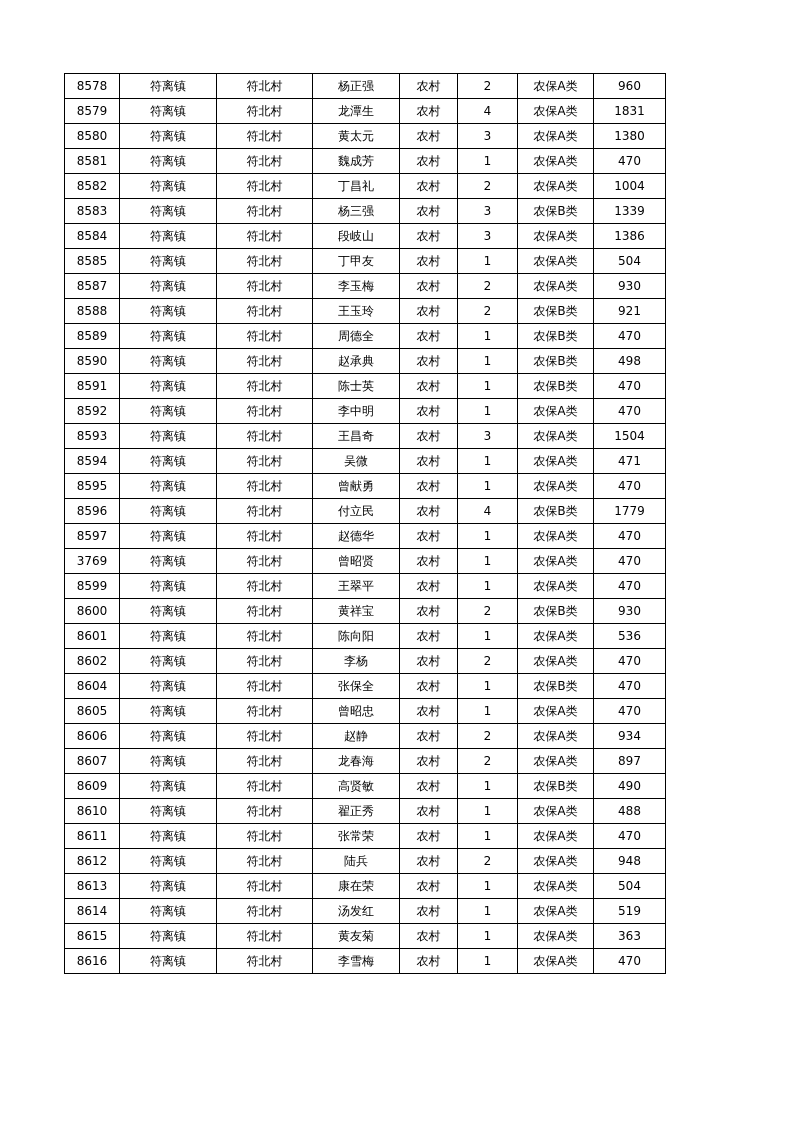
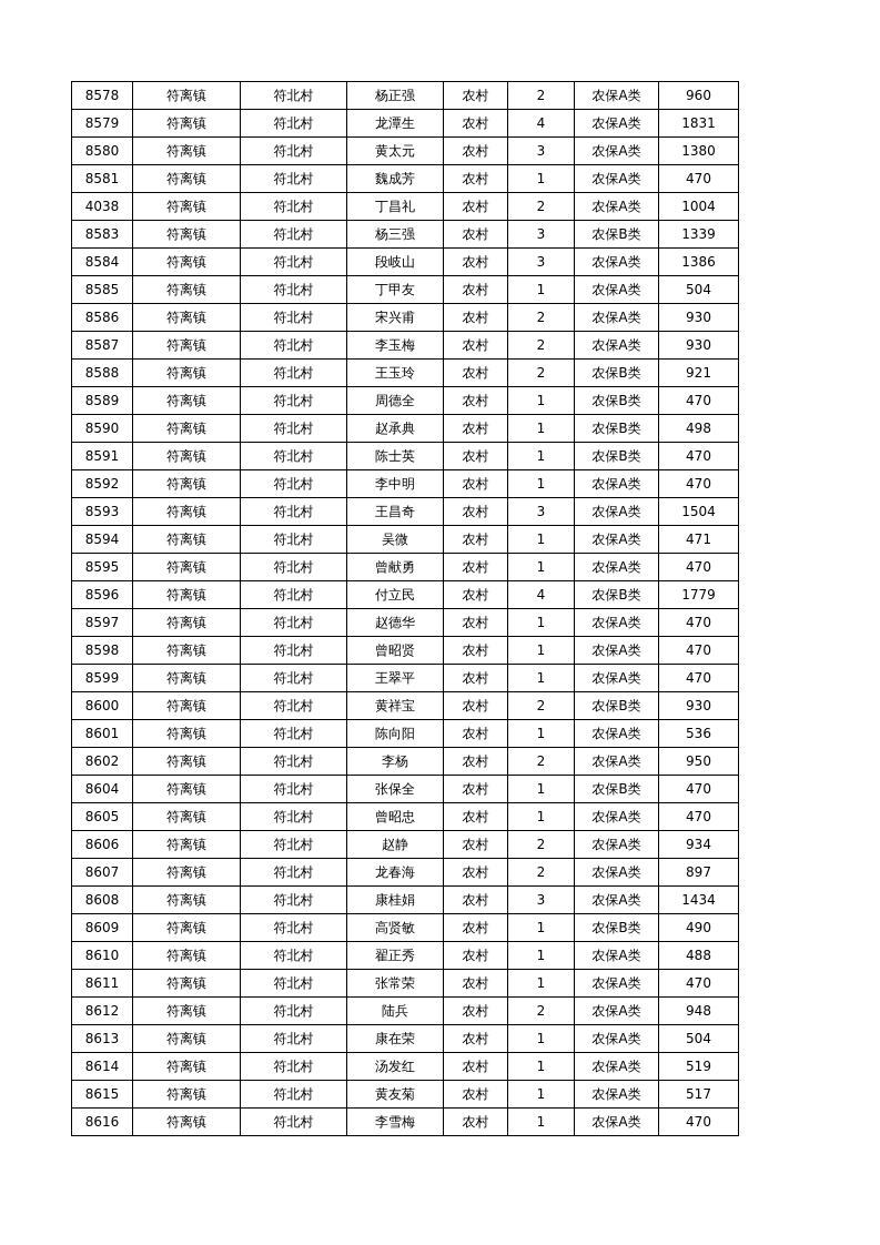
  8578	符离镇	符北村	杨正强	农村	2	农保A类	960
  8579	符离镇	符北村	龙潭生	农村	4	农保A类	1831
  8580	符离镇	符北村	黄太元	农村	3	农保A类	1380
  8581	符离镇	符北村	魏成芳	农村	1	农保A类	470
- 8582	符离镇	符北村	丁昌礼	农村	2	农保A类	1004
+ 4038	符离镇	符北村	丁昌礼	农村	2	农保A类	1004
  8583	符离镇	符北村	杨三强	农村	3	农保B类	1339
  8584	符离镇	符北村	段岐山	农村	3	农保A类	1386
  8585	符离镇	符北村	丁甲友	农村	1	农保A类	504
+ 8586	符离镇	符北村	宋兴甫	农村	2	农保A类	930
  8587	符离镇	符北村	李玉梅	农村	2	农保A类	930
  8588	符离镇	符北村	王玉玲	农村	2	农保B类	921
  8589	符离镇	符北村	周德全	农村	1	农保B类	470
  8590	符离镇	符北村	赵承典	农村	1	农保B类	498
  8591	符离镇	符北村	陈士英	农村	1	农保B类	470
  8592	符离镇	符北村	李中明	农村	1	农保A类	470
  8593	符离镇	符北村	王昌奇	农村	3	农保A类	1504
  8594	符离镇	符北村	吴微	农村	1	农保A类	471
  8595	符离镇	符北村	曾献勇	农村	1	农保A类	470
  8596	符离镇	符北村	付立民	农村	4	农保B类	1779
  8597	符离镇	符北村	赵德华	农村	1	农保A类	470
- 3769	符离镇	符北村	曾昭贤	农村	1	农保A类	470
+ 8598	符离镇	符北村	曾昭贤	农村	1	农保A类	470
  8599	符离镇	符北村	王翠平	农村	1	农保A类	470
  8600	符离镇	符北村	黄祥宝	农村	2	农保B类	930
  8601	符离镇	符北村	陈向阳	农村	1	农保A类	536
- 8602	符离镇	符北村	李杨	农村	2	农保A类	470
+ 8602	符离镇	符北村	李杨	农村	2	农保A类	950
  8604	符离镇	符北村	张保全	农村	1	农保B类	470
  8605	符离镇	符北村	曾昭忠	农村	1	农保A类	470
  8606	符离镇	符北村	赵静	农村	2	农保A类	934
  8607	符离镇	符北村	龙春海	农村	2	农保A类	897
+ 8608	符离镇	符北村	康桂娟	农村	3	农保A类	1434
  8609	符离镇	符北村	高贤敏	农村	1	农保B类	490
  8610	符离镇	符北村	翟正秀	农村	1	农保A类	488
  8611	符离镇	符北村	张常荣	农村	1	农保A类	470
  8612	符离镇	符北村	陆兵	农村	2	农保A类	948
  8613	符离镇	符北村	康在荣	农村	1	农保A类	504
  8614	符离镇	符北村	汤发红	农村	1	农保A类	519
- 8615	符离镇	符北村	黄友菊	农村	1	农保A类	363
+ 8615	符离镇	符北村	黄友菊	农村	1	农保A类	517
  8616	符离镇	符北村	李雪梅	农村	1	农保A类	470
